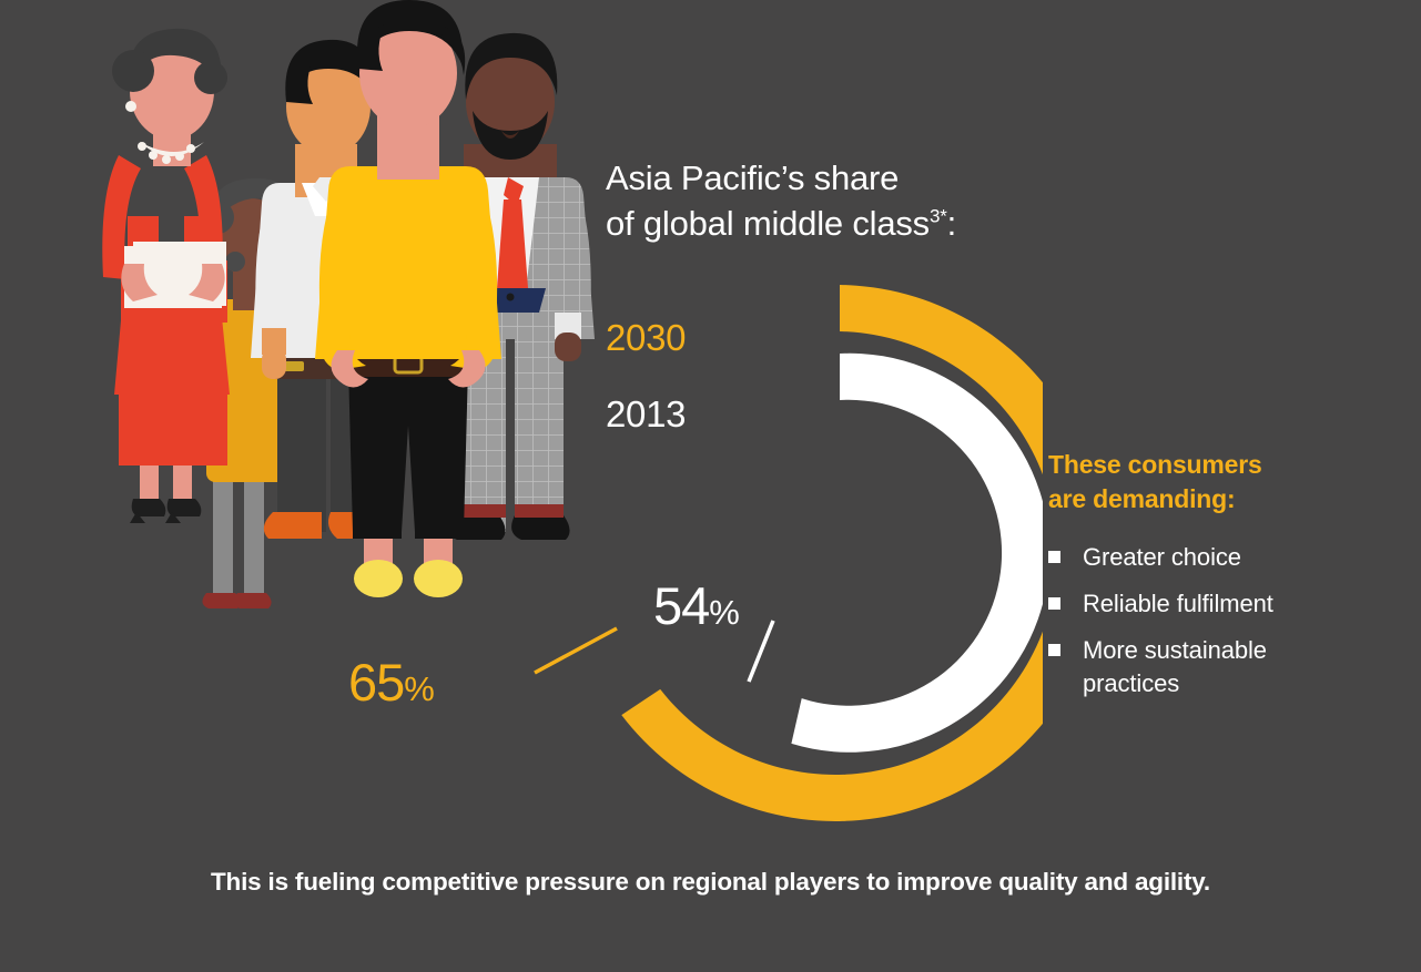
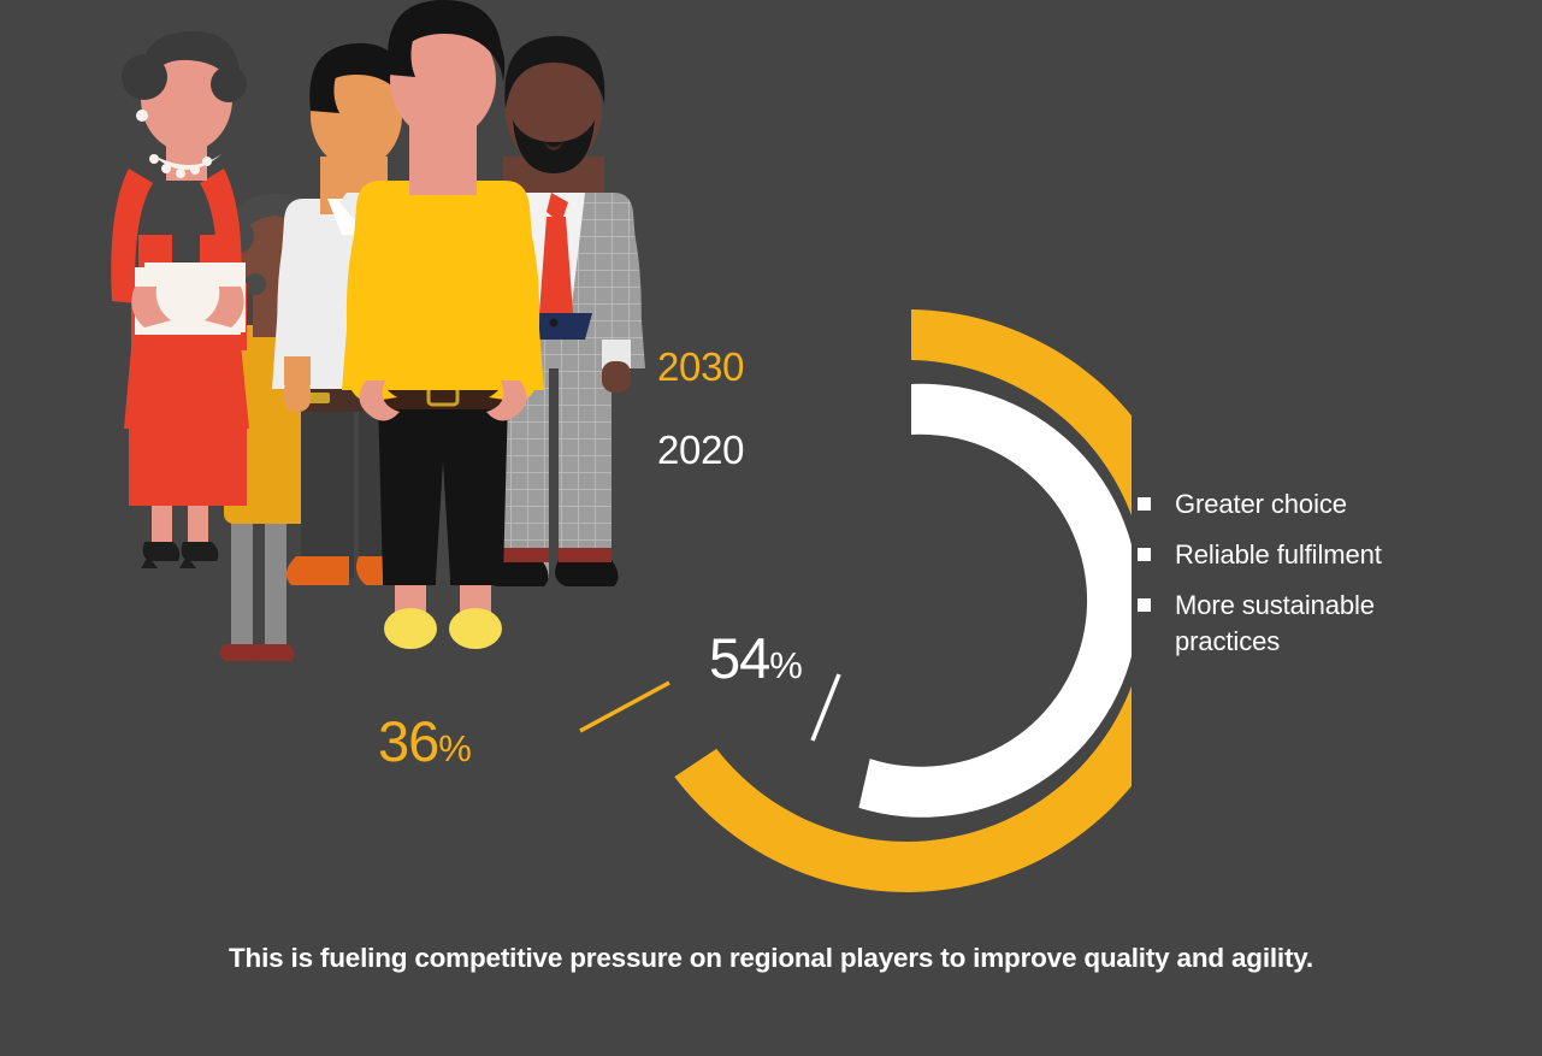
- Asia Pacific’s share
- of global middle class3*:
  2030
- 2013
+ 2020
- 65%
+ 36%
  54%
- These consumers
- are demanding:
  Greater choice
  Reliable fulfilment
  More sustainable practices
  This is fueling competitive pressure on regional players to improve quality and agility.
